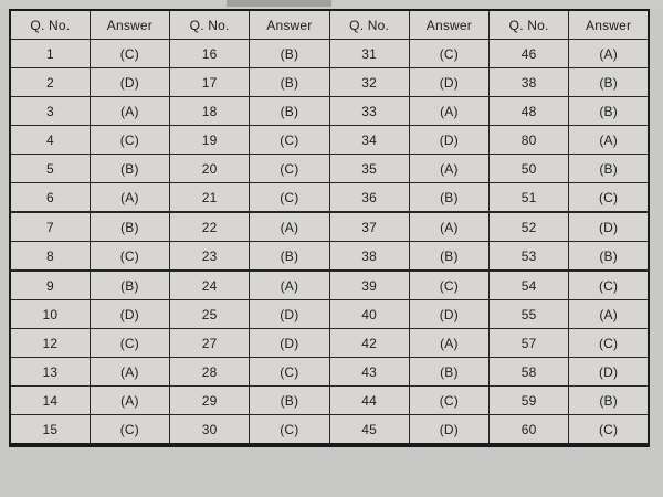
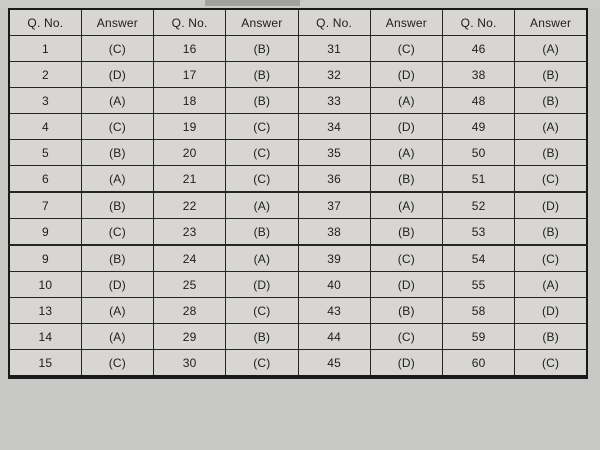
  Q. No.	Answer	Q. No.	Answer	Q. No.	Answer	Q. No.	Answer
  1	(C)	16	(B)	31	(C)	46	(A)
  2	(D)	17	(B)	32	(D)	38	(B)
  3	(A)	18	(B)	33	(A)	48	(B)
- 4	(C)	19	(C)	34	(D)	80	(A)
+ 4	(C)	19	(C)	34	(D)	49	(A)
  5	(B)	20	(C)	35	(A)	50	(B)
  6	(A)	21	(C)	36	(B)	51	(C)
  7	(B)	22	(A)	37	(A)	52	(D)
- 8	(C)	23	(B)	38	(B)	53	(B)
+ 9	(C)	23	(B)	38	(B)	53	(B)
  9	(B)	24	(A)	39	(C)	54	(C)
  10	(D)	25	(D)	40	(D)	55	(A)
- 12	(C)	27	(D)	42	(A)	57	(C)
  13	(A)	28	(C)	43	(B)	58	(D)
  14	(A)	29	(B)	44	(C)	59	(B)
  15	(C)	30	(C)	45	(D)	60	(C)
